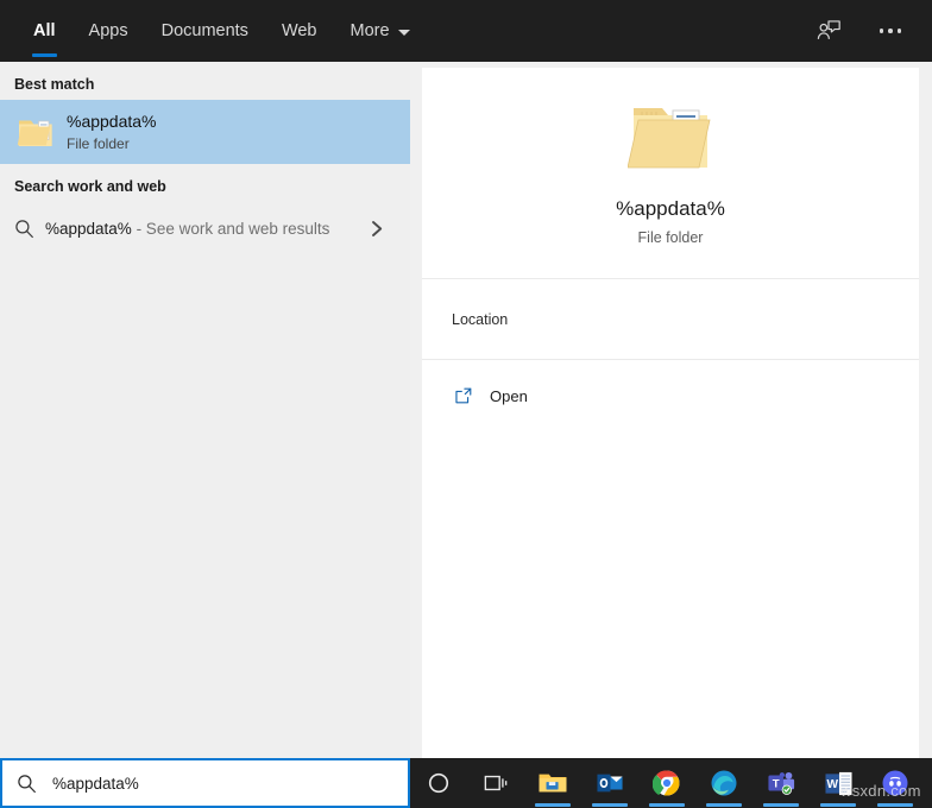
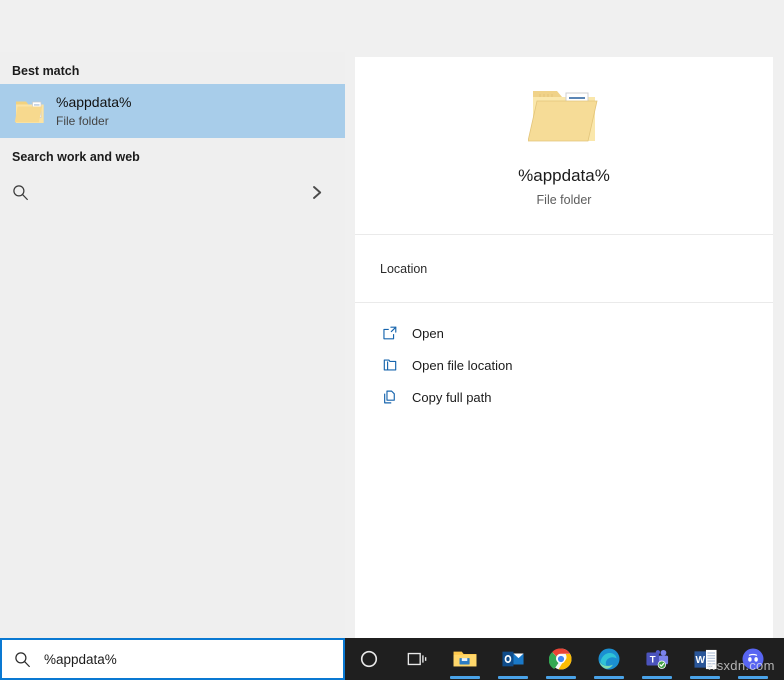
- All
- Apps
- Documents
- Web
- More
  Best match
  %appdata%
  File folder
  Search work and web
- %appdata% - See work and web results
  %appdata%
  File folder
  Location
  Open
+ Open file location
+ Copy full path
  %appdata%
  T
  W
  wsxdn.com
